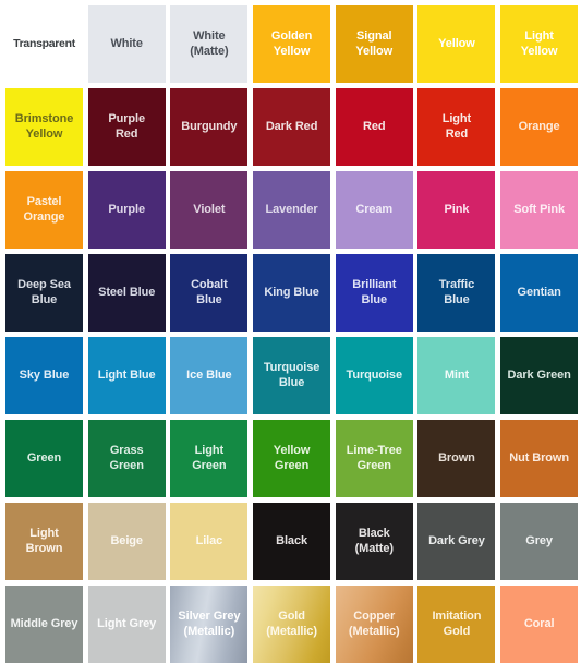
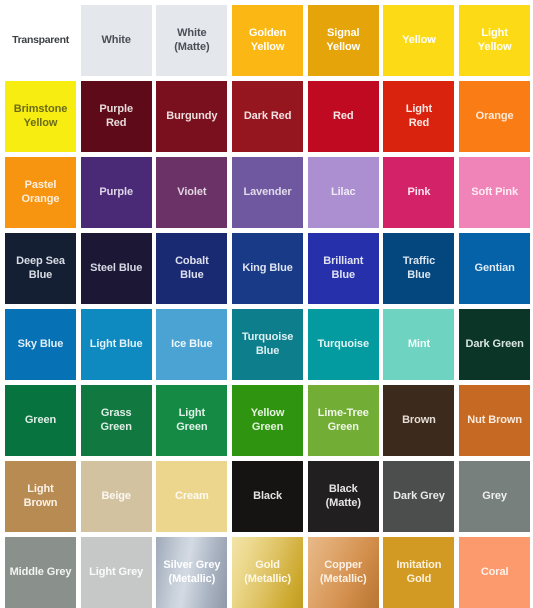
  Transparent
  White
  White
  (Matte)
  Golden
  Yellow
  Signal
  Yellow
  Yellow
  Light
  Yellow
  Brimstone
  Yellow
  Purple
  Red
  Burgundy
  Dark Red
  Red
  Light
  Red
  Orange
  Pastel
  Orange
  Purple
  Violet
  Lavender
- Cream
+ Lilac
  Pink
  Soft Pink
  Deep Sea
  Blue
  Steel Blue
  Cobalt
  Blue
  King Blue
  Brilliant
  Blue
  Traffic
  Blue
  Gentian
  Sky Blue
  Light Blue
  Ice Blue
  Turquoise
  Blue
  Turquoise
  Mint
  Dark Green
  Green
  Grass
  Green
  Light
  Green
  Yellow
  Green
  Lime-Tree
  Green
  Brown
  Nut Brown
  Light
  Brown
  Beige
- Lilac
+ Cream
  Black
  Black
  (Matte)
  Dark Grey
  Grey
  Middle Grey
  Light Grey
  Silver Grey
  (Metallic)
  Gold
  (Metallic)
  Copper
  (Metallic)
  Imitation
  Gold
  Coral
